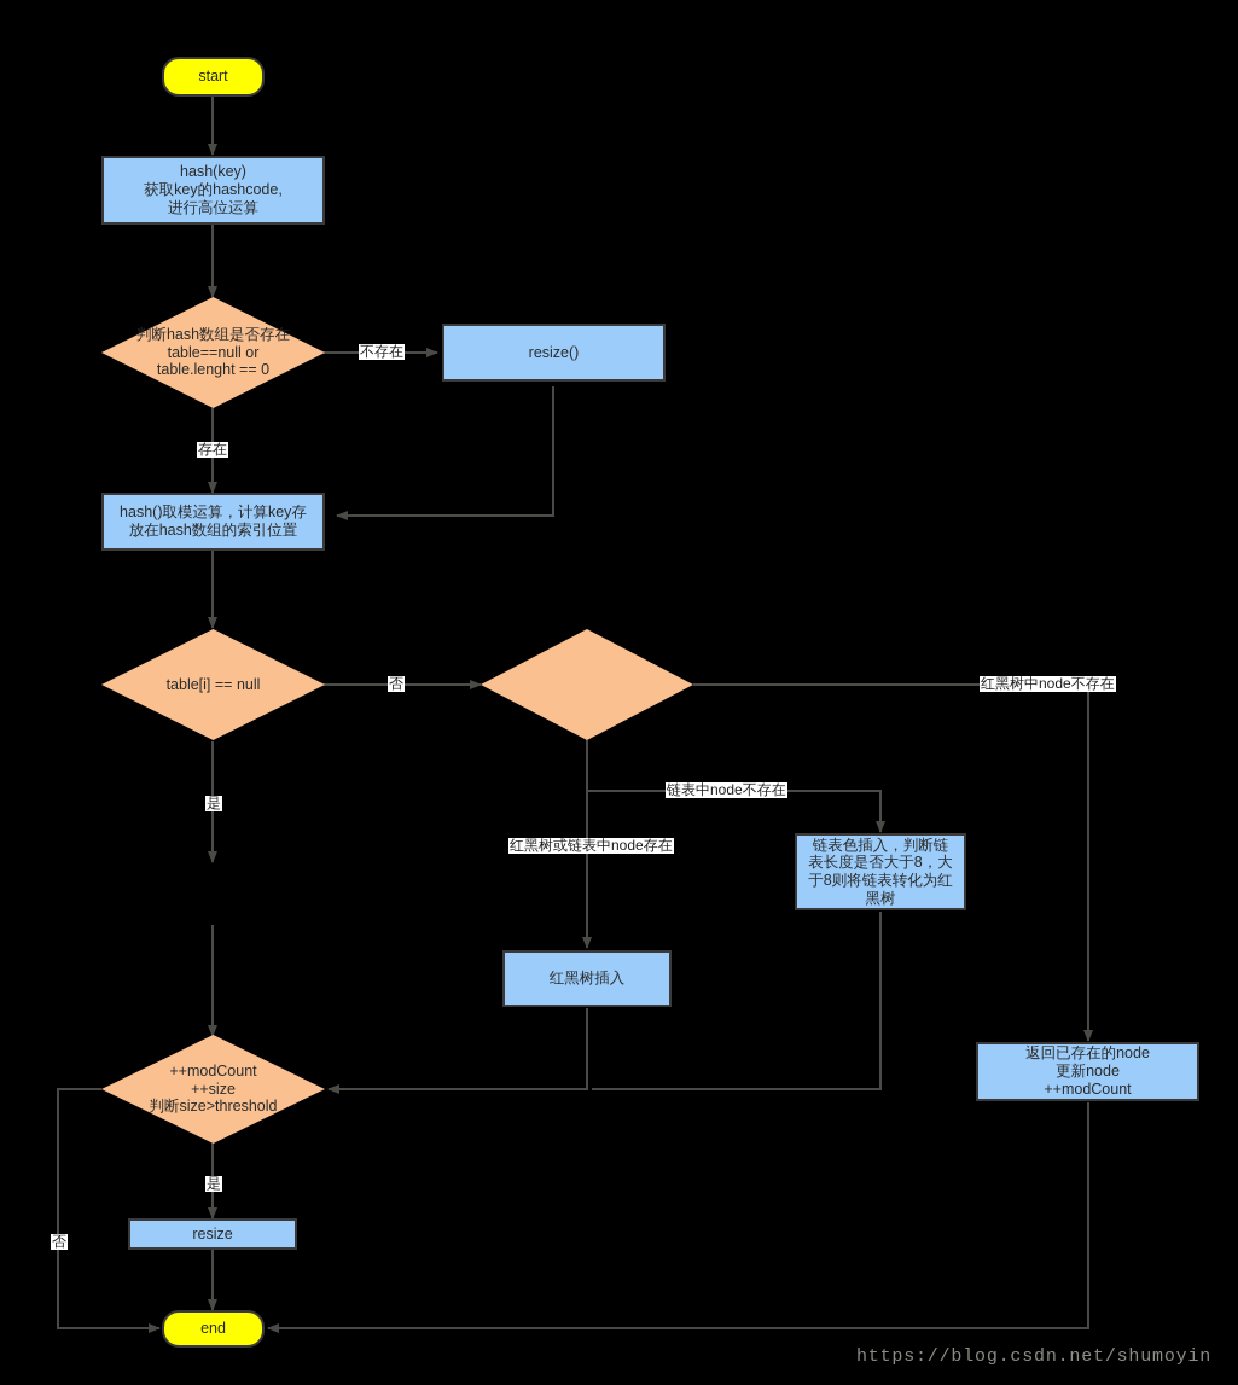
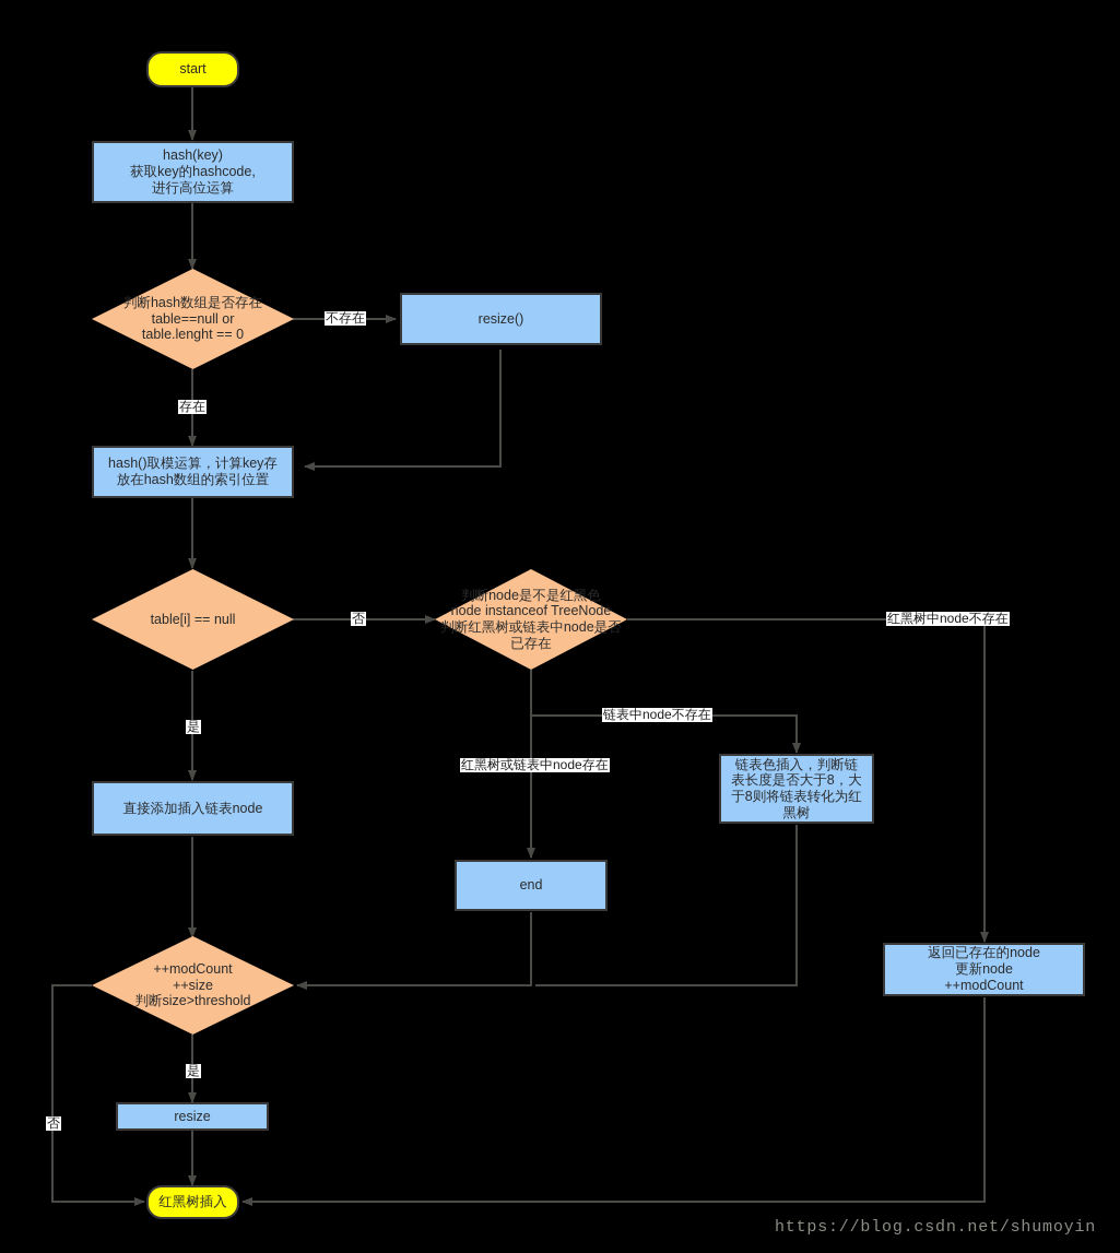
  start
  hash(key)
  获取key的hashcode,
  进行高位运算
  判断hash数组是否存在
  table==null or
  table.lenght == 0
  resize()
  hash()取模运算，计算key存
  放在hash数组的索引位置
  table[i] == null
+ 判断node是不是红黑色
+ node instanceof TreeNode
+ 判断红黑树或链表中node是否
+ 已存在
+ 直接添加插入链表node
- 红黑树插入
+ end
  链表色插入，判断链
  表长度是否大于8，大
  于8则将链表转化为红
  黑树
  返回已存在的node
  更新node
  ++modCount
  ++modCount
  ++size
  判断size>threshold
  resize
- end
+ 红黑树插入
  不存在
  存在
  否
  是
  红黑树中node不存在
  链表中node不存在
  红黑树或链表中node存在
  是
  否
  https://blog.csdn.net/shumoyin
